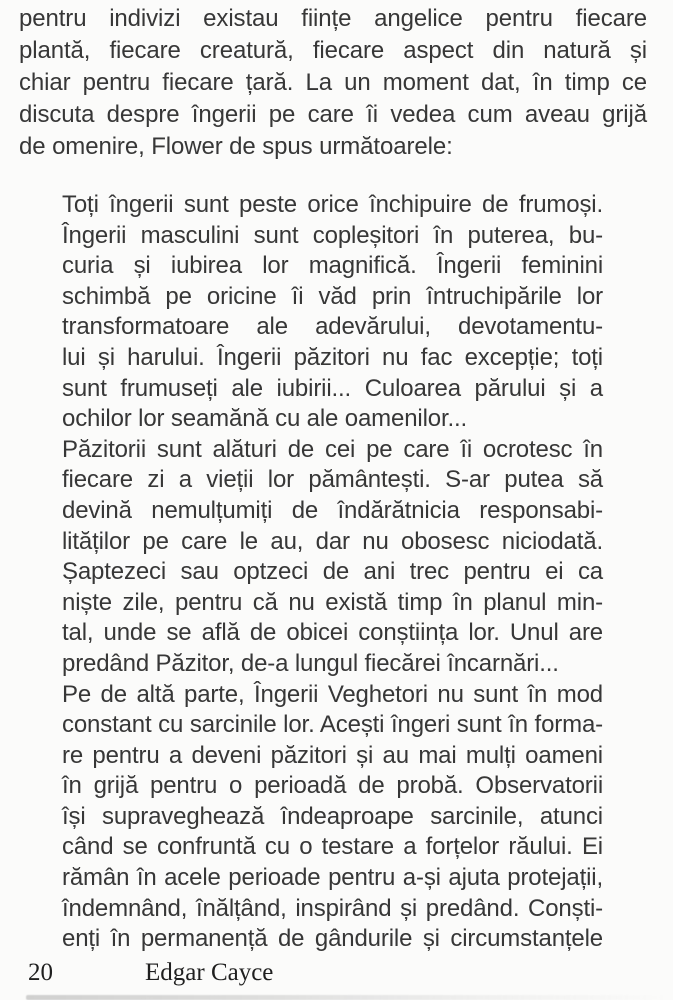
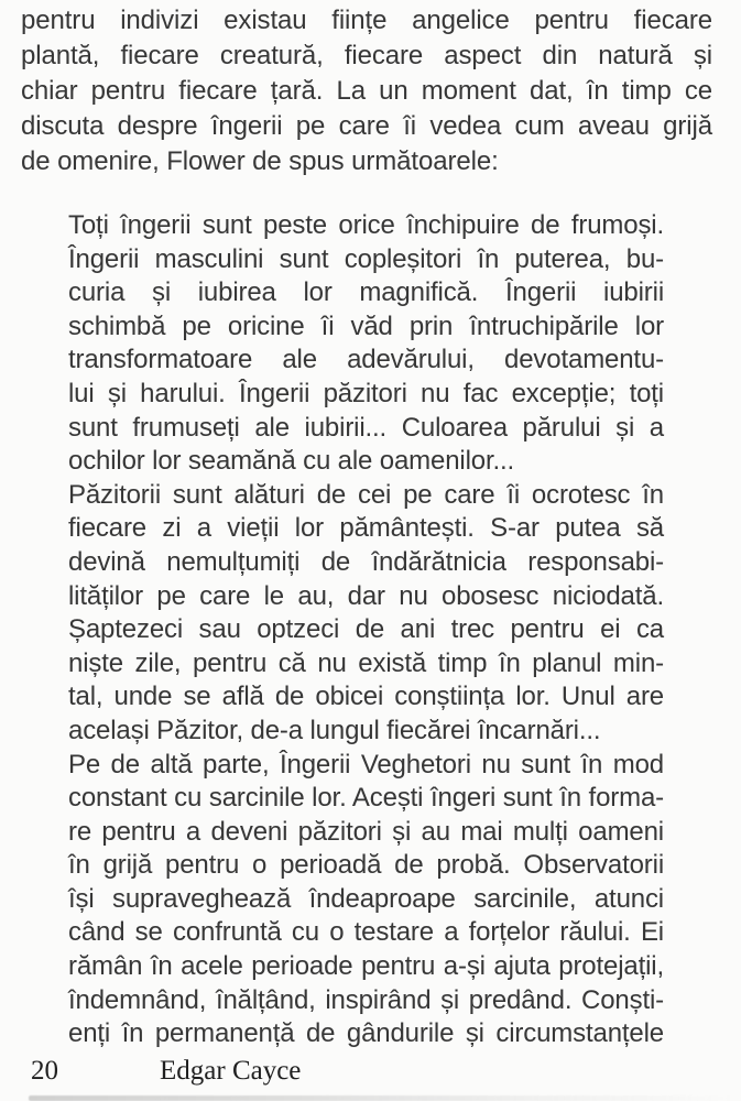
  pentru indivizi existau ființe angelice pentru fiecare
  plantă, fiecare creatură, fiecare aspect din natură și
  chiar pentru fiecare țară. La un moment dat, în timp ce
  discuta despre îngerii pe care îi vedea cum aveau grijă
  de omenire, Flower de spus următoarele:
  Toți îngerii sunt peste orice închipuire de frumoși.
  Îngerii masculini sunt copleșitori în puterea, bu-
- curia și iubirea lor magnifică. Îngerii feminini
+ curia și iubirea lor magnifică. Îngerii iubirii
  schimbă pe oricine îi văd prin întruchipările lor
  transformatoare ale adevărului, devotamentu-
  lui și harului. Îngerii păzitori nu fac excepție; toți
  sunt frumuseți ale iubirii... Culoarea părului și a
  ochilor lor seamănă cu ale oamenilor...
  Păzitorii sunt alături de cei pe care îi ocrotesc în
  fiecare zi a vieții lor pământești. S-ar putea să
  devină nemulțumiți de îndărătnicia responsabi-
  lităților pe care le au, dar nu obosesc niciodată.
  Șaptezeci sau optzeci de ani trec pentru ei ca
  niște zile, pentru că nu există timp în planul min-
  tal, unde se află de obicei conștiința lor. Unul are
- predând Păzitor, de-a lungul fiecărei încarnări...
+ același Păzitor, de-a lungul fiecărei încarnări...
  Pe de altă parte, Îngerii Veghetori nu sunt în mod
  constant cu sarcinile lor. Acești îngeri sunt în forma-
  re pentru a deveni păzitori și au mai mulți oameni
  în grijă pentru o perioadă de probă. Observatorii
  își supraveghează îndeaproape sarcinile, atunci
  când se confruntă cu o testare a forțelor răului. Ei
  rămân în acele perioade pentru a-și ajuta protejații,
  îndemnând, înălțând, inspirând și predând. Conști-
  enți în permanență de gândurile și circumstanțele
  20
  Edgar Cayce
